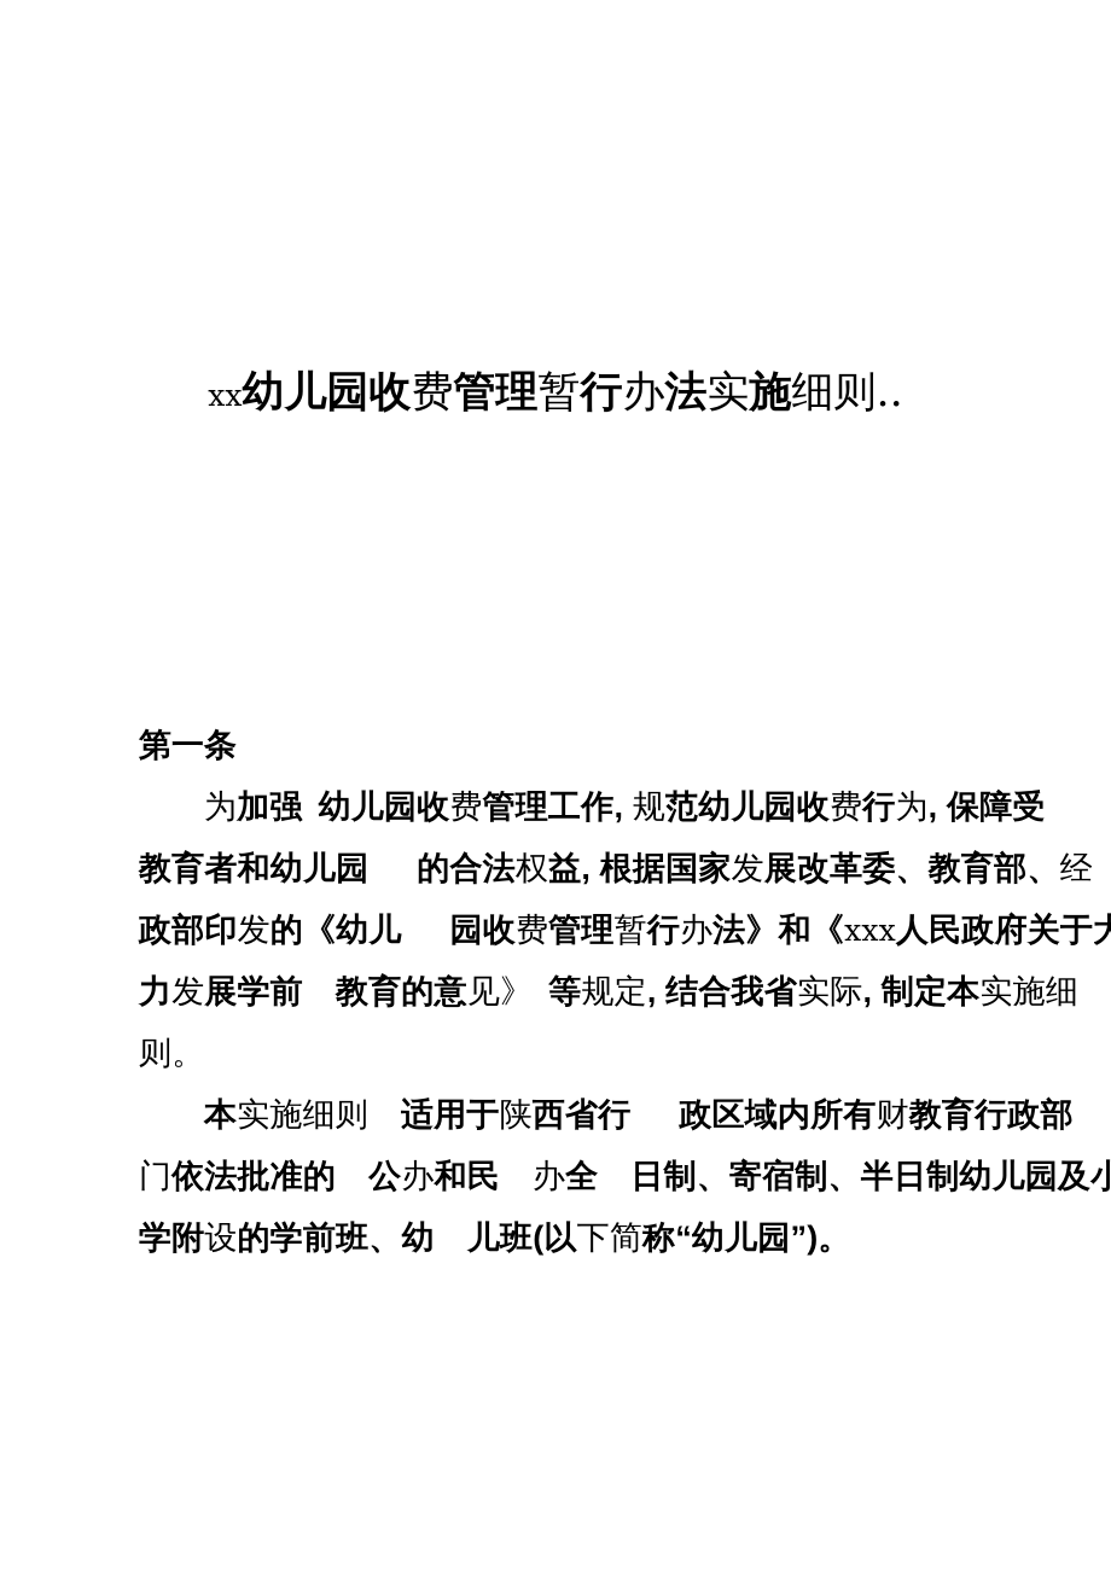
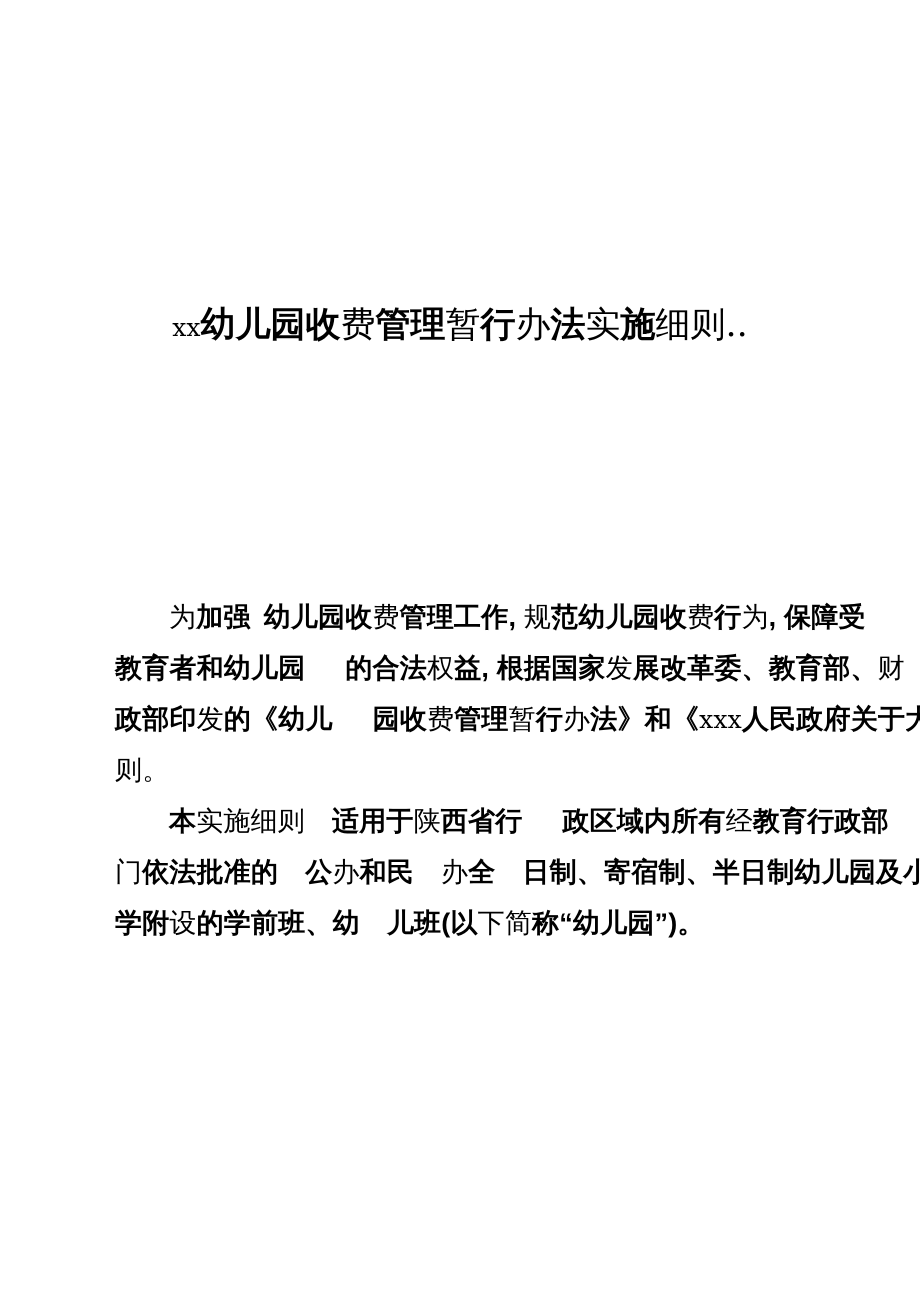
  xx幼儿园收费管理暂行办法实施细则..
- 第一条
  为加强 幼儿园收费管理工作, 规范幼儿园收费行为, 保障受
- 教育者和幼儿园 的合法权益, 根据国家发展改革委、教育部、经
+ 教育者和幼儿园 的合法权益, 根据国家发展改革委、教育部、财
  政部印发的《幼儿 园收费管理暂行办法》和《xxx人民政府关于大
- 力发展学前 教育的意见》 等规定, 结合我省实际, 制定本实施细
  则。
- 本实施细则 适用于陕西省行 政区域内所有财教育行政部
+ 本实施细则 适用于陕西省行 政区域内所有经教育行政部
  门依法批准的 公办和民 办全 日制、寄宿制、半日制幼儿园及小
  学附设的学前班、幼 儿班(以下简称“幼儿园”)。
